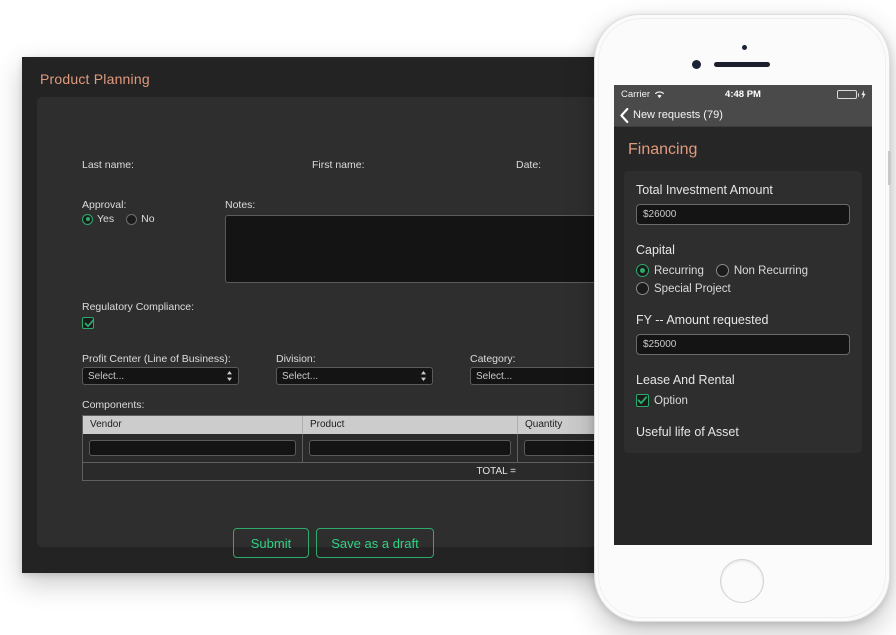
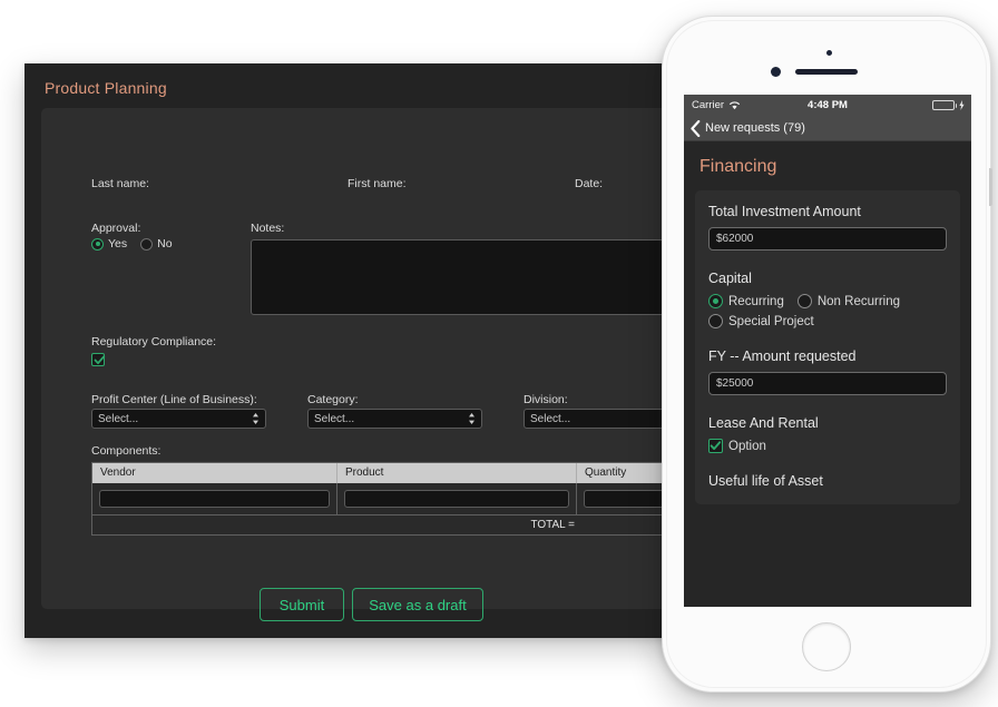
  Product Planning
  Last name:
  First name:
  Date:
  Approval:
  Yes
  No
  Notes:
  Regulatory Compliance:
  Profit Center (Line of Business):
  Select...
- Division:
+ Category:
  Select...
- Category:
+ Division:
  Select...
  Components:
  Vendor
  Product
  Quantity
  TOTAL =
  Submit
  Save as a draft
  Carrier
  4:48 PM
  New requests (79)
  Financing
  Total Investment Amount
- $26000
+ $62000
  Capital
  Recurring
  Non Recurring
  Special Project
  FY -- Amount requested
  $25000
  Lease And Rental
  Option
  Useful life of Asset
